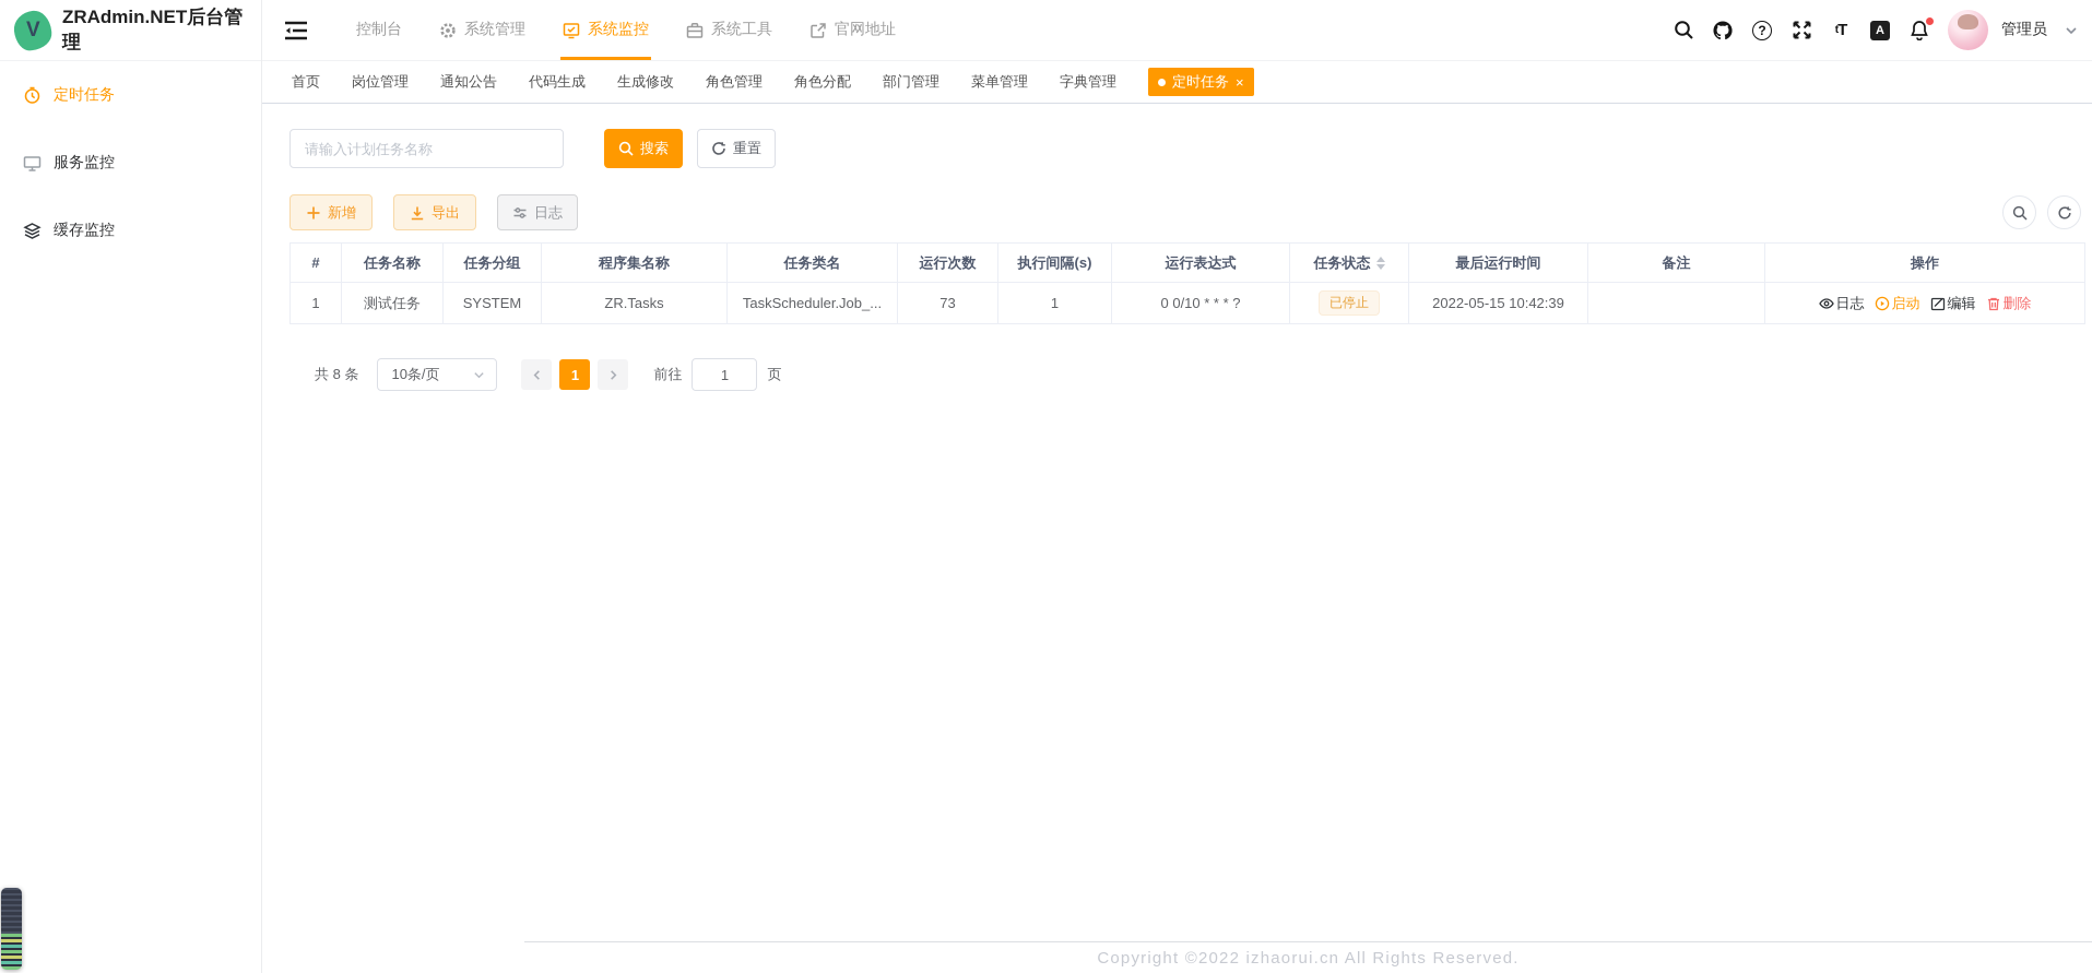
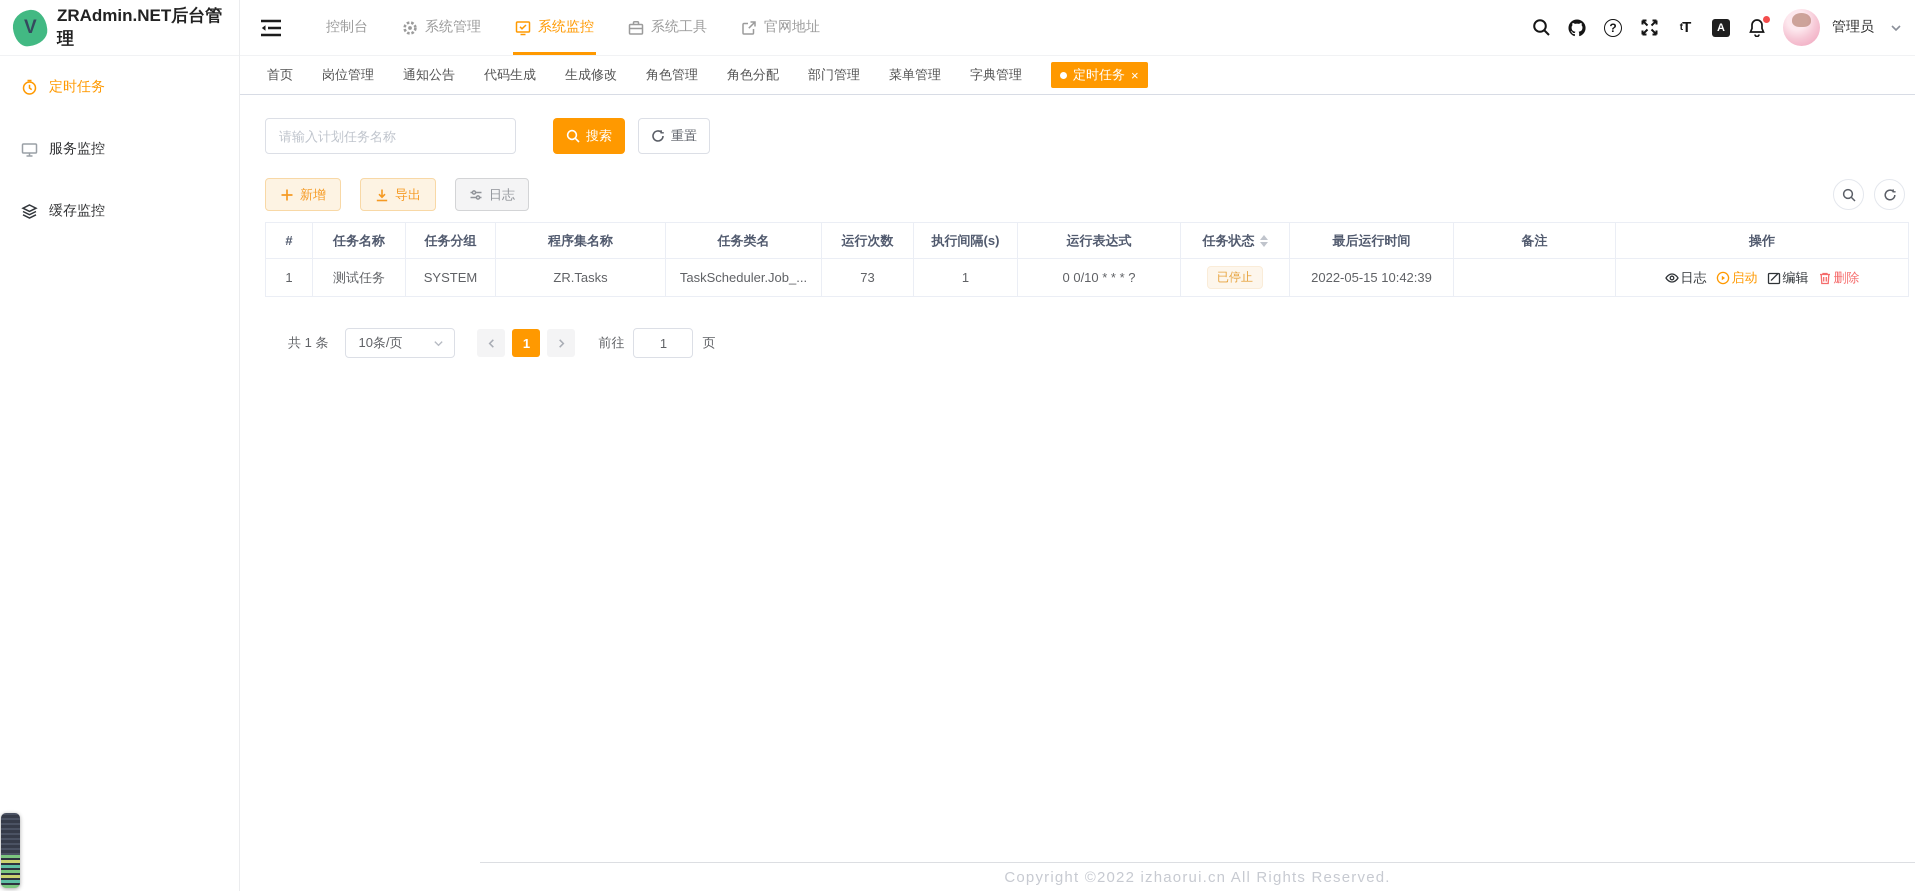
  ZRAdmin.NET后台管理
  定时任务
  服务监控
  缓存监控
  控制台
  系统管理
  系统监控
  系统工具
  官网地址
  ?
  t
  T
  A
  管理员
  首页
  岗位管理
  通知公告
  代码生成
  生成修改
  角色管理
  角色分配
  部门管理
  菜单管理
  字典管理
  定时任务
  ×
  请输入计划任务名称
  搜索
  重置
  新增
  导出
  日志
  #	任务名称	任务分组	程序集名称	任务类名	运行次数	执行间隔(s)	运行表达式	任务状态	最后运行时间	备注	操作
  1	测试任务	SYSTEM	ZR.Tasks	TaskScheduler.Job_...	73	1	0 0/10 * * * ?	已停止	2022-05-15 10:42:39		日志 启动 编辑 删除
- 共 8 条
+ 共 1 条
  10条/页
  1
  前往
  1
  页
  Copyright ©2022 izhaorui.cn All Rights Reserved.
